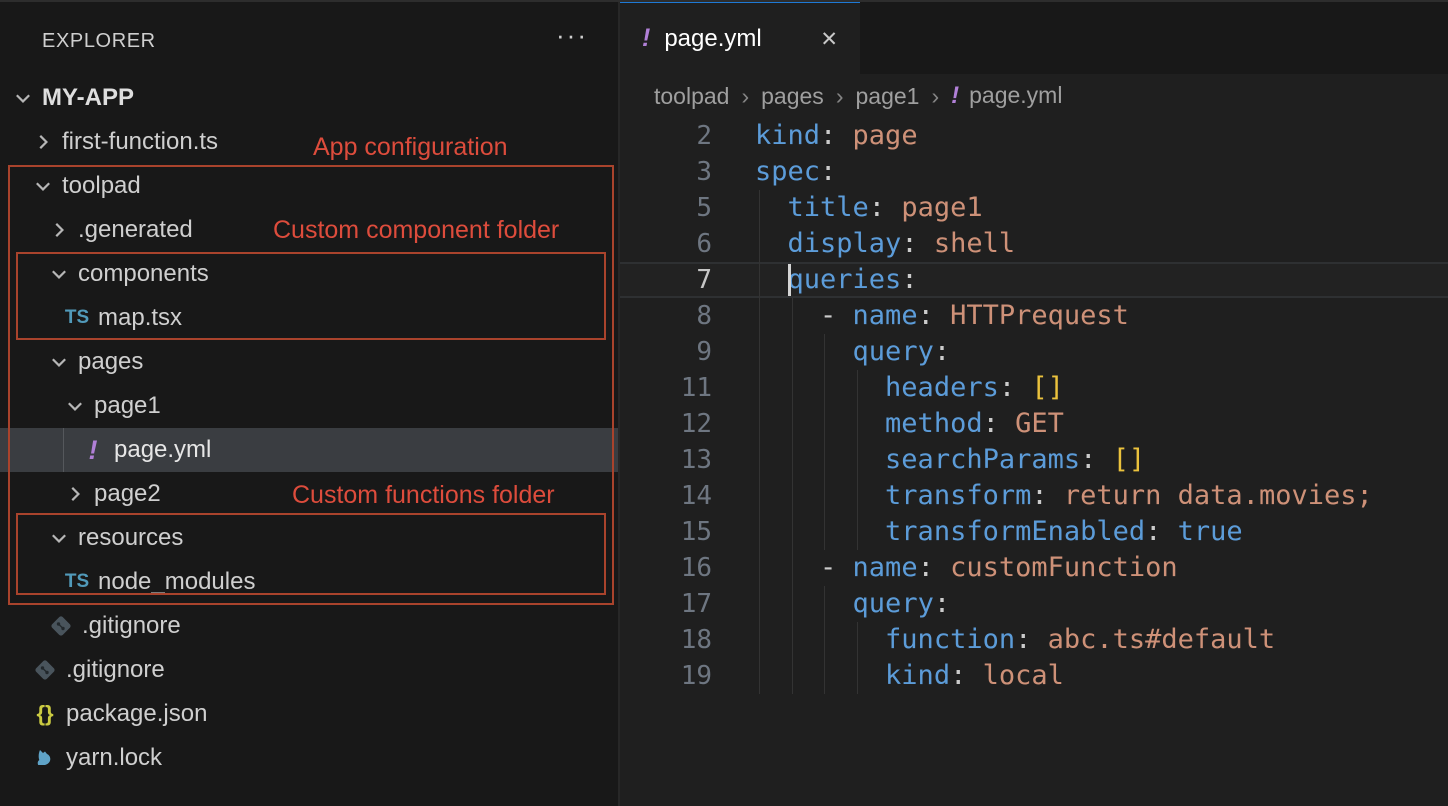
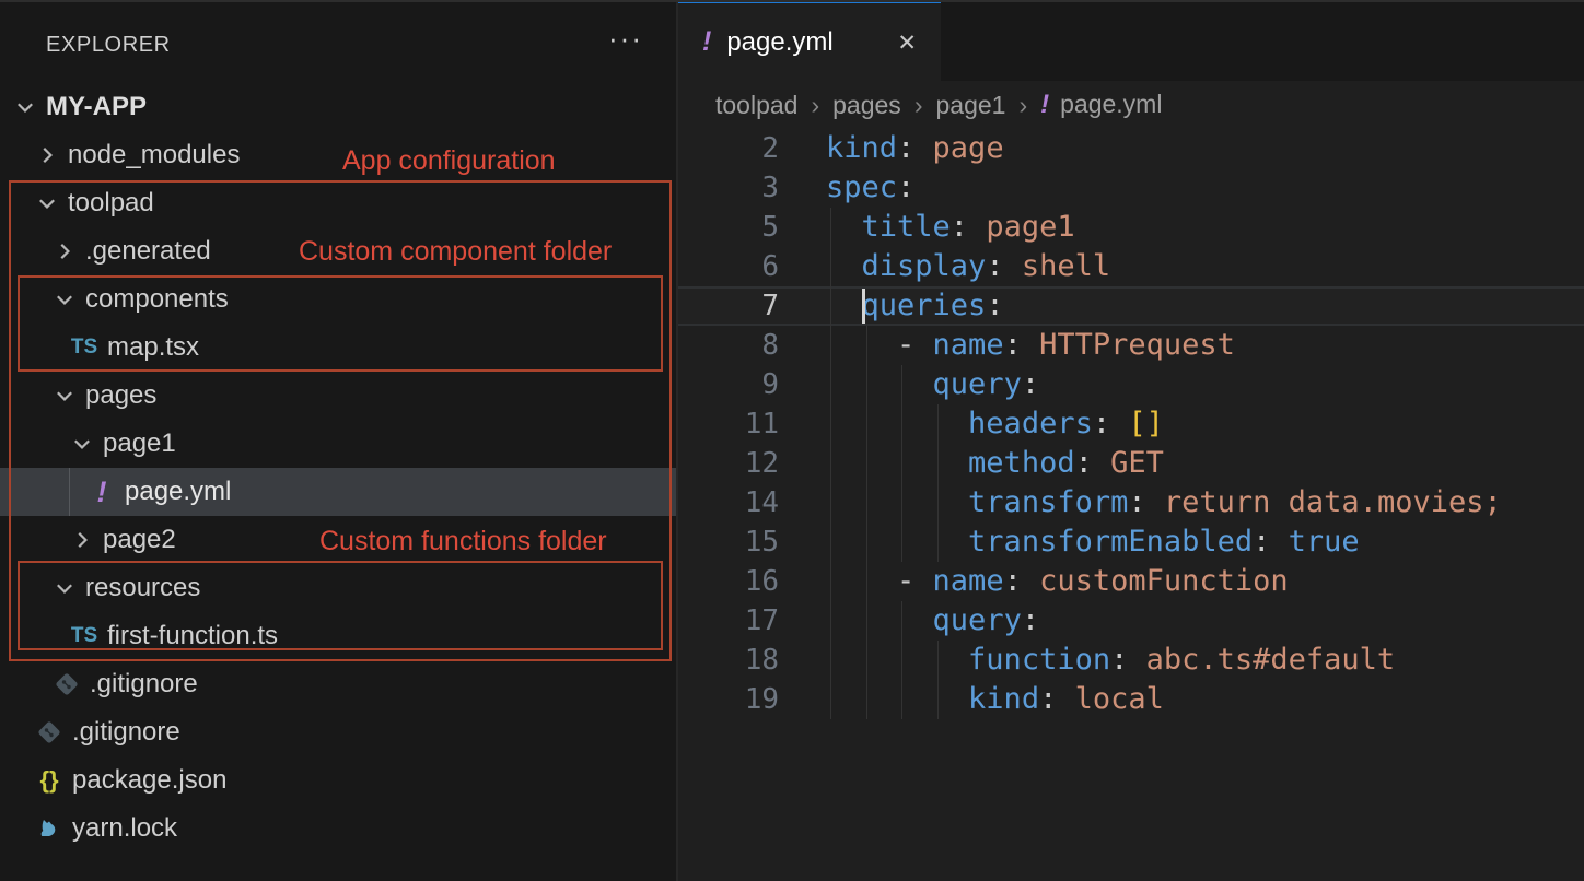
  EXPLORER
  ···
  MY-APP
- first-function.ts
+ node_modules
  toolpad
  .generated
  components
  TS
  map.tsx
  pages
  page1
  !
  page.yml
  page2
  resources
  TS
- node_modules
+ first-function.ts
  .gitignore
  .gitignore
  {}
  package.json
  yarn.lock
  App configuration
  Custom component folder
  Custom functions folder
  !
  page.yml
  ✕
  toolpad
  ›
  pages
  ›
  page1
  ›
  ! page.yml
  2
  kind: page
  3
  spec:
  5
  title: page1
  6
  display: shell
  7
  queries:
  8
  - name: HTTPrequest
  9
  query:
  11
  headers: []
  12
  method: GET
- 13
- searchParams: []
  14
  transform: return data.movies;
  15
  transformEnabled: true
  16
  - name: customFunction
  17
  query:
  18
  function: abc.ts#default
  19
  kind: local
